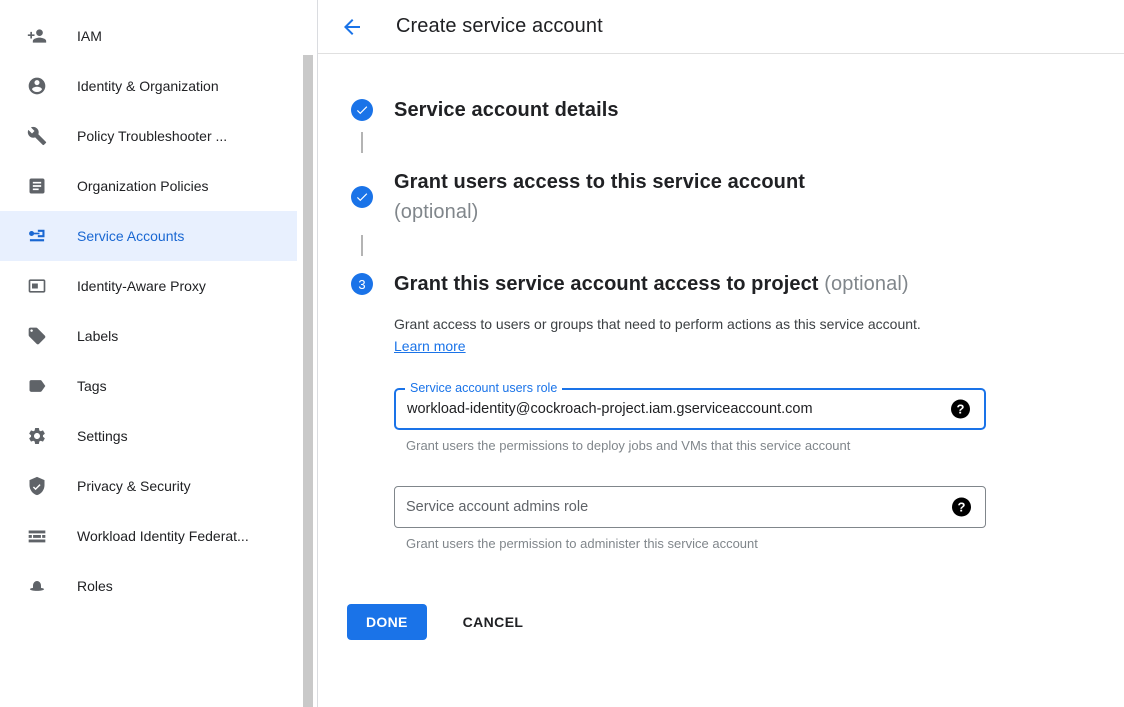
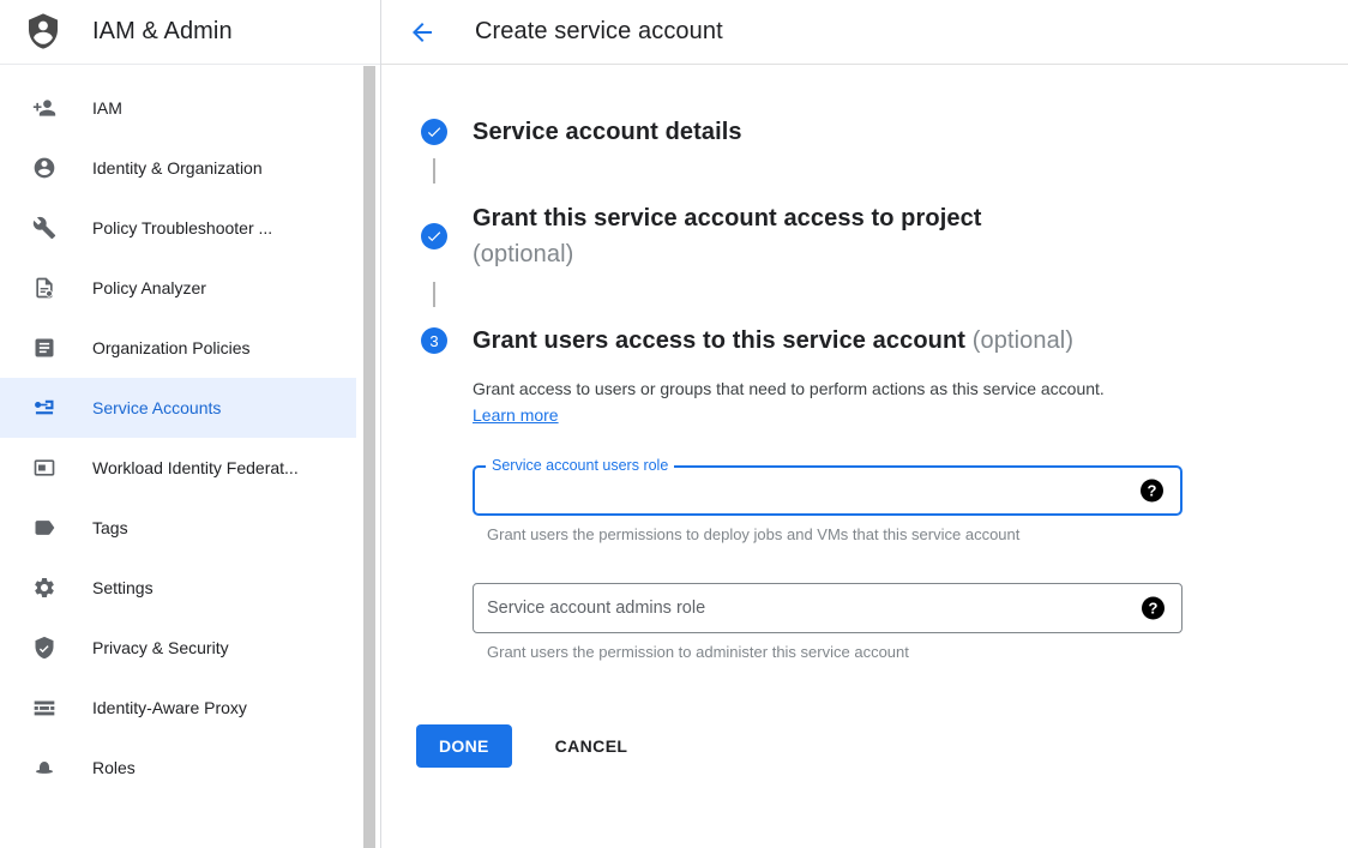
+ IAM & Admin
  IAM
  Identity & Organization
  Policy Troubleshooter ...
+ Policy Analyzer
  Organization Policies
  Service Accounts
- Identity-Aware Proxy
+ Workload Identity Federat...
- Labels
  Tags
  Settings
  Privacy & Security
- Workload Identity Federat...
+ Identity-Aware Proxy
  Roles
  Create service account
  Service account details
- Grant users access to this service account
+ Grant this service account access to project
  (optional)
  3
- Grant this service account access to project (optional)
+ Grant users access to this service account (optional)
  Grant access to users or groups that need to perform actions as this service account. Learn more
  Service account users role
- workload-identity@cockroach-project.iam.gserviceaccount.com
  ?
  Grant users the permissions to deploy jobs and VMs that this service account
  Service account admins role
  ?
  Grant users the permission to administer this service account
  DONE
  CANCEL
